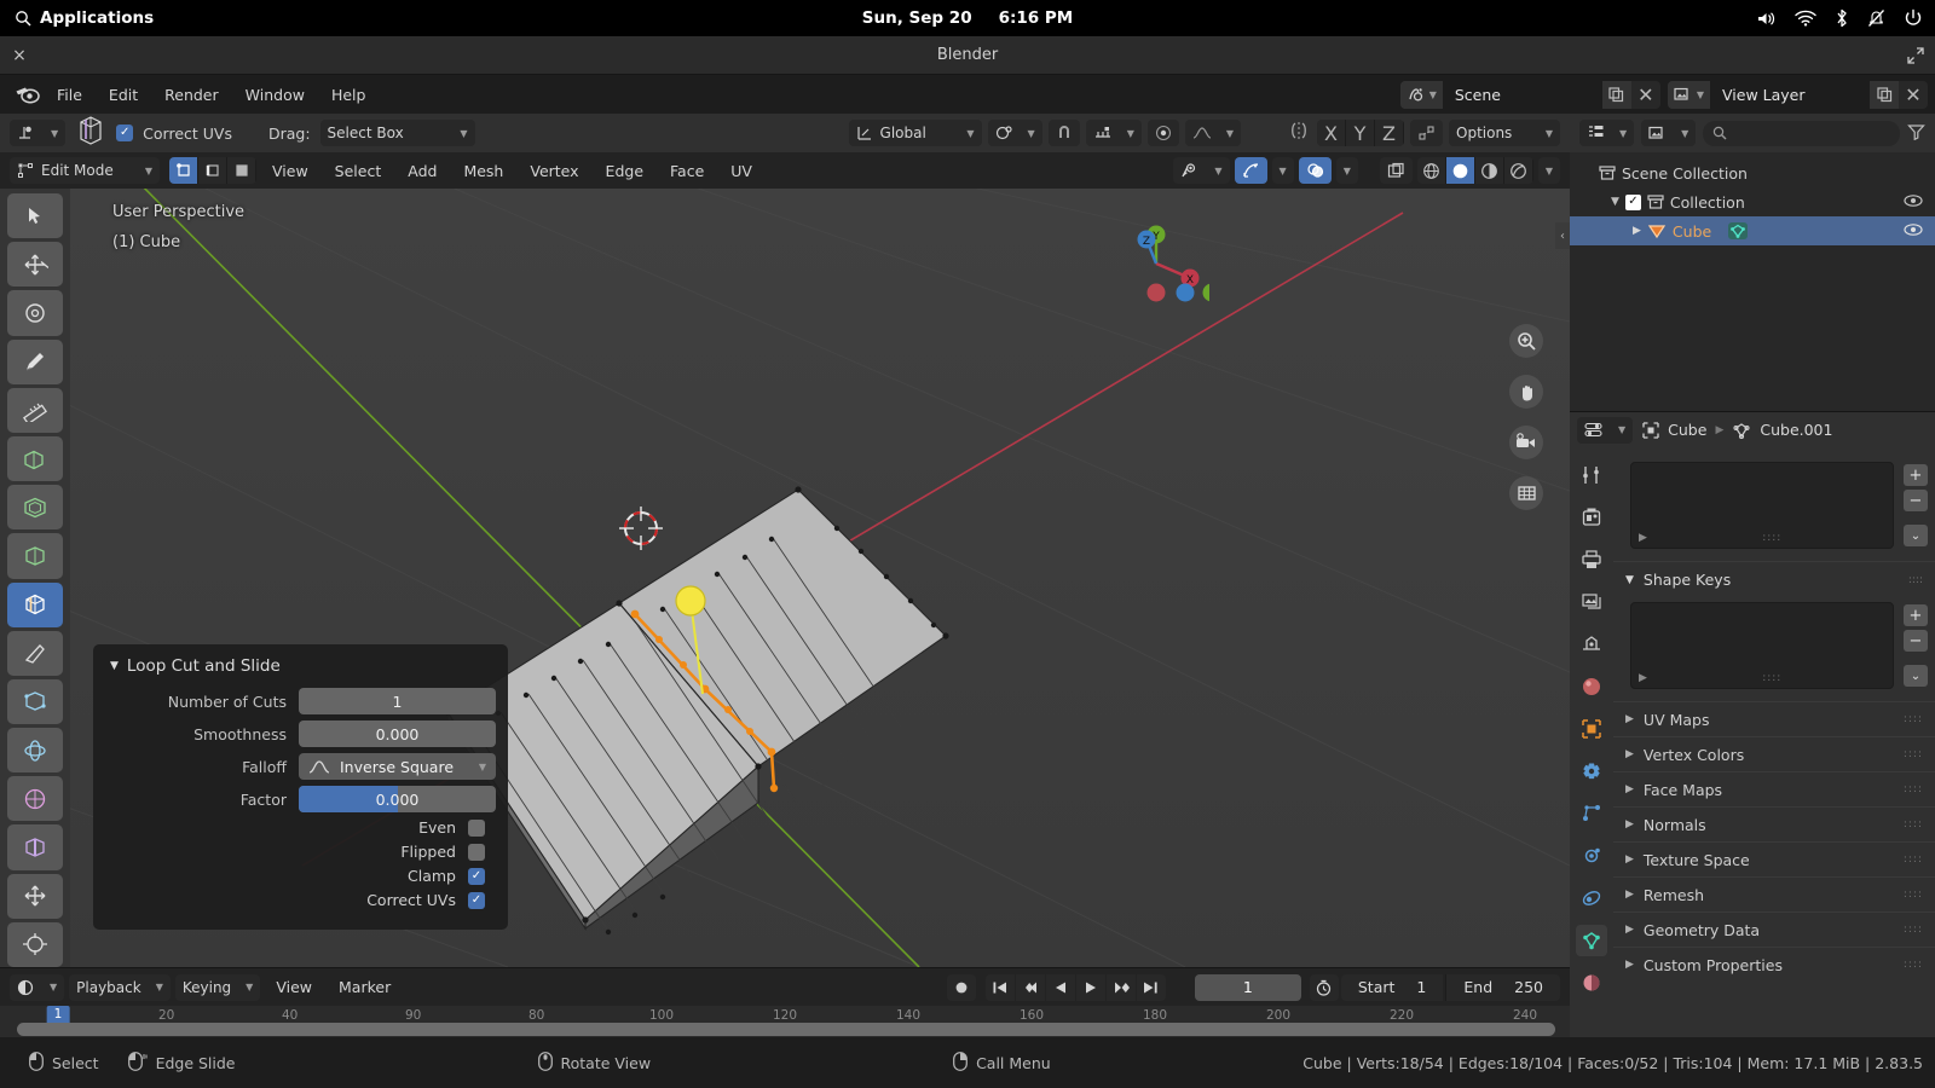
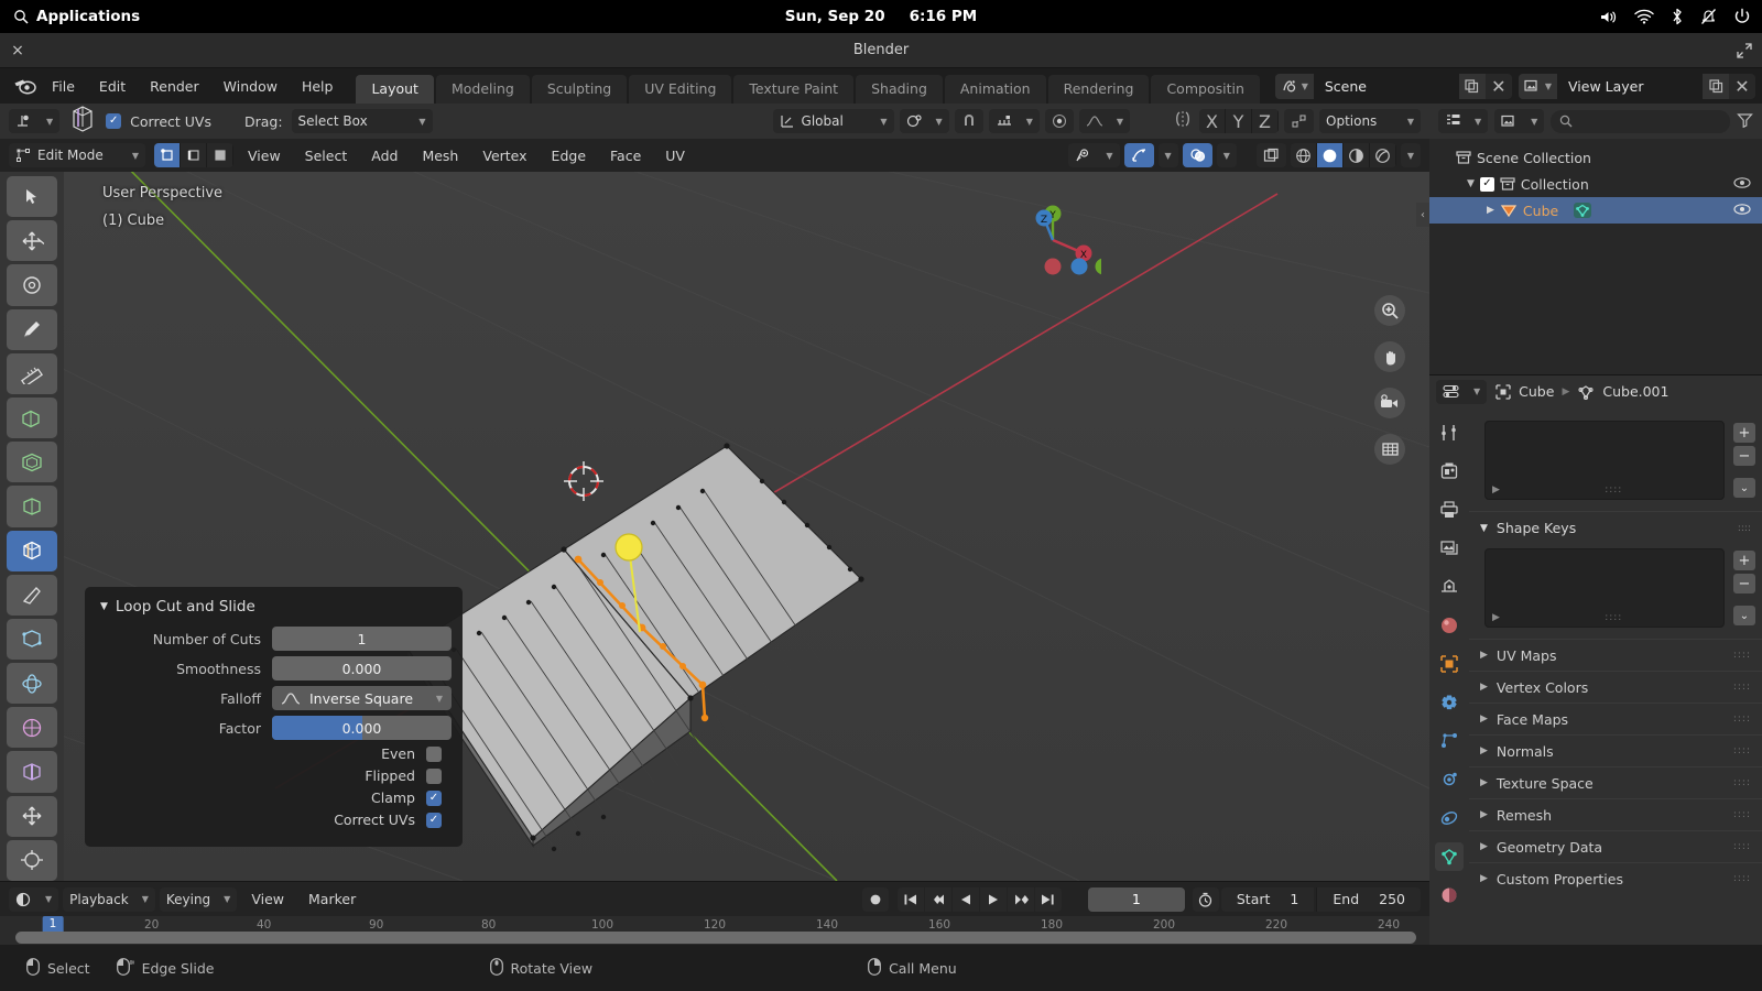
  Applications
  Sun, Sep 20
  6:16 PM
  ×
  Blender
  File
  Edit
  Render
  Window
  Help
+ Layout
+ Modeling
+ Sculpting
+ UV Editing
+ Texture Paint
+ Shading
+ Animation
+ Rendering
+ Compositin
  ▼
  Scene
  ✕
  ▼
  View Layer
  ✕
  ▼
  ✓
  Correct UVs
  Drag:
  Select Box
  ▼
  Global
  ▼
  ▼
  ▼
  ▼
  X
  Y
  Z
  Options
  ▼
  Edit Mode
  ▼
  View
  Select
  Add
  Mesh
  Vertex
  Edge
  Face
  UV
  ▼
  ▼
  ▼
  ▼
  User Perspective
  (1) Cube
  Y
  X
  Z
  ‹
  ▼
  Loop Cut and Slide
  Number of Cuts
  1
  Smoothness
  0.000
  Falloff
  Inverse Square
  ▼
  Factor
  0.000
  Even
  Flipped
  Clamp
  ✓
  Correct UVs
  ✓
  ▼
  Playback
  ▼
  Keying
  ▼
  View
  Marker
  1
  Start
  1
  End
  250
  20
  40
  90
  80
  100
  120
  140
  160
  180
  200
  220
  240
  1
  ▼
  ▼
  Scene Collection
  ▼
  ✓
  Collection
  ▶
  Cube
  ▼
  Cube
  ▶
  Cube.001
  ▶
  ::::
  +
  −
  ⌄
  ▼
  Shape Keys
  ::::
  ▶
  ::::
  +
  −
  ⌄
  ▶
  UV Maps
  ::::
  ▶
  Vertex Colors
  ::::
  ▶
  Face Maps
  ::::
  ▶
  Normals
  ::::
  ▶
  Texture Space
  ::::
  ▶
  Remesh
  ::::
  ▶
  Geometry Data
  ::::
  ▶
  Custom Properties
  ::::
  Select
  Edge Slide
  Rotate View
  Call Menu
- Cube | Verts:18/54 | Edges:18/104 | Faces:0/52 | Tris:104 | Mem: 17.1 MiB | 2.83.5
